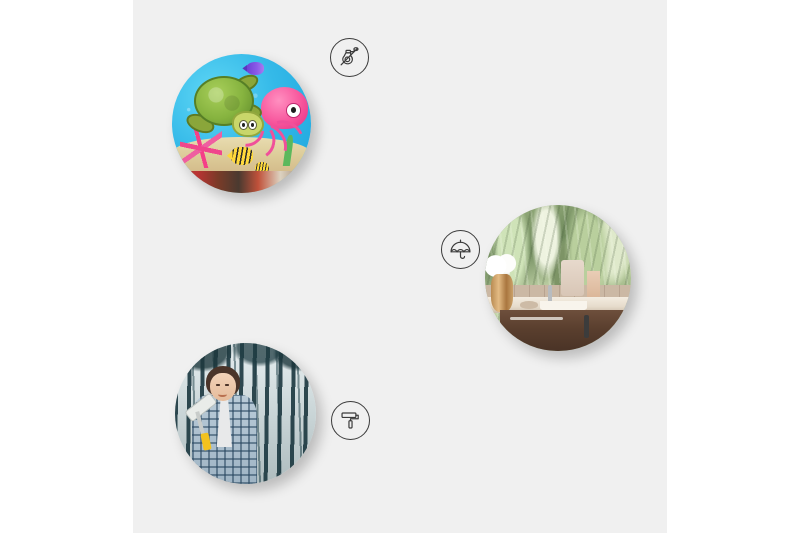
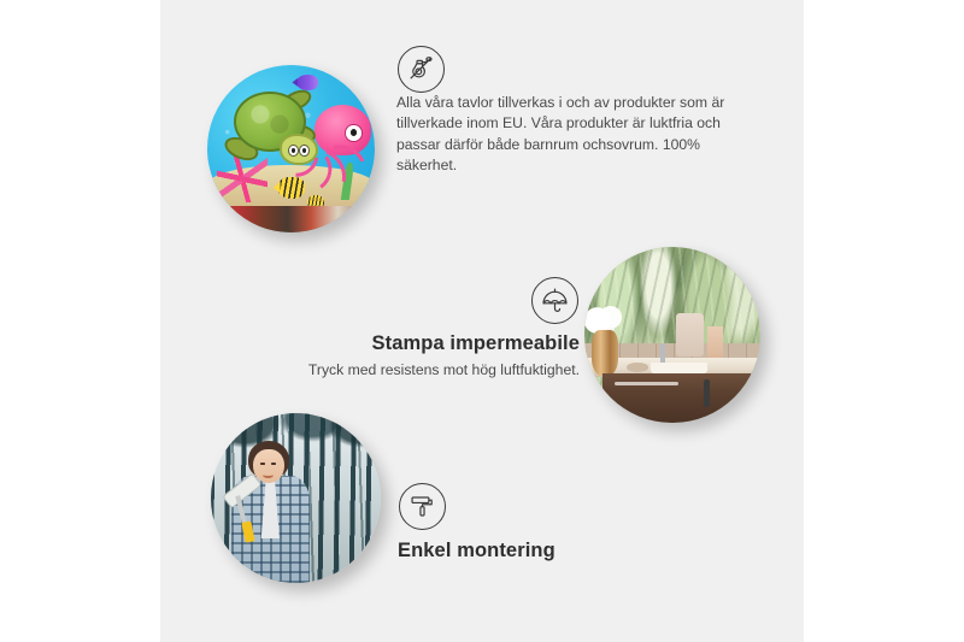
+ Alla våra tavlor tillverkas i och av produkter som är tillverkade inom EU. Våra produkter är luktfria och passar därför både barnrum ochsovrum. 100% säkerhet.
+ Stampa impermeabile
+ Tryck med resistens mot hög luftfuktighet.
+ Enkel montering
